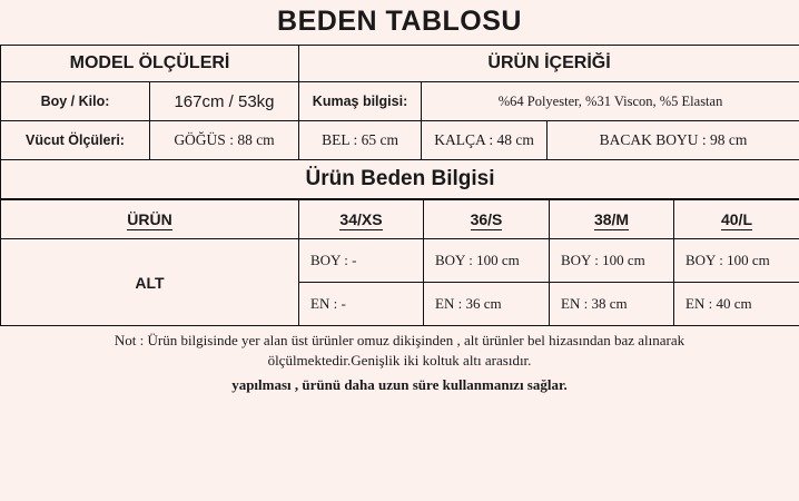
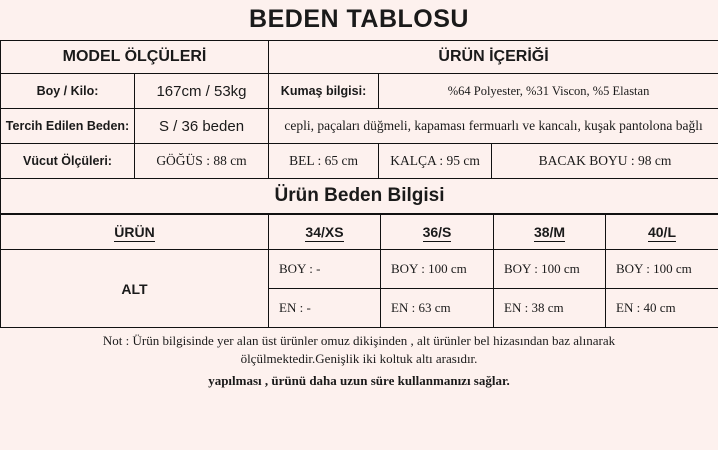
  BEDEN TABLOSU
  MODEL ÖLÇÜLERİ	ÜRÜN İÇERİĞİ
  Boy / Kilo:	167cm / 53kg	Kumaş bilgisi:	%64 Polyester, %31 Viscon, %5 Elastan
+ Tercih Edilen Beden:	S / 36 beden	cepli, paçaları düğmeli, kapaması fermuarlı ve kancalı, kuşak pantolona bağlı
- Vücut Ölçüleri:	GÖĞÜS : 88 cm	BEL : 65 cm	KALÇA : 48 cm	BACAK BOYU : 98 cm
+ Vücut Ölçüleri:	GÖĞÜS : 88 cm	BEL : 65 cm	KALÇA : 95 cm	BACAK BOYU : 98 cm
  Ürün Beden Bilgisi
  ÜRÜN	34/XS	36/S	38/M	40/L
  ALT	BOY : -	BOY : 100 cm	BOY : 100 cm	BOY : 100 cm
- EN : -	EN : 36 cm	EN : 38 cm	EN : 40 cm
+ EN : -	EN : 63 cm	EN : 38 cm	EN : 40 cm
  Not : Ürün bilgisinde yer alan üst ürünler omuz dikişinden , alt ürünler bel hizasından baz alınarak
  ölçülmektedir.Genişlik iki koltuk altı arasıdır.
  yapılması , ürünü daha uzun süre kullanmanızı sağlar.
